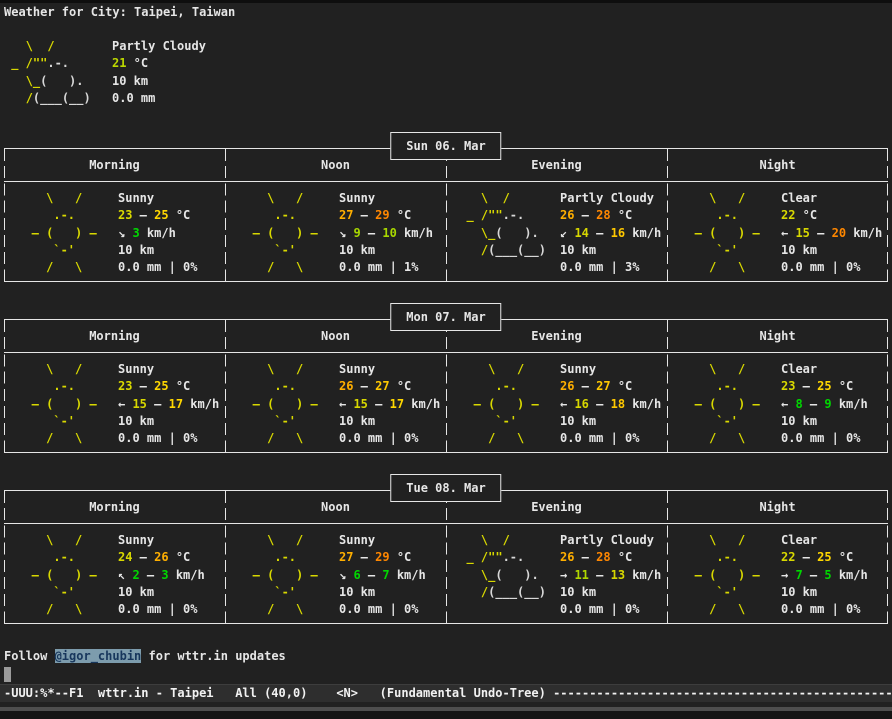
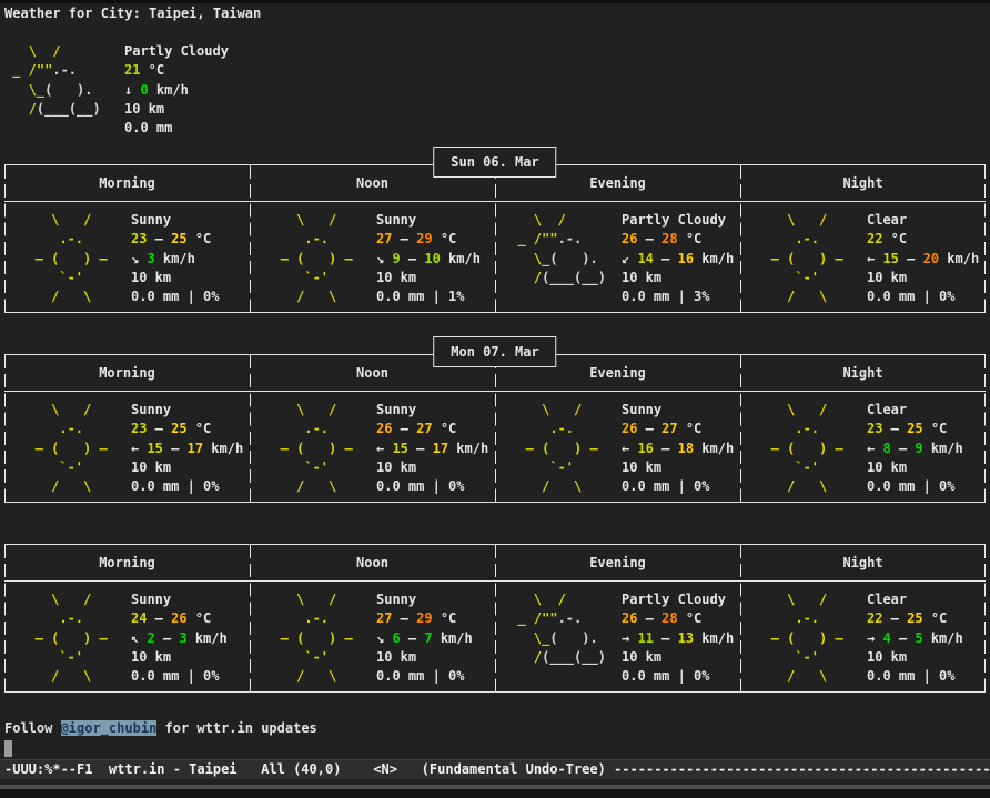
  Weather for City: Taipei, Taiwan
  \ /
  _ /"".-.
  \_( ).
  /(___(__)
  Partly Cloudy
  21 °C
+ ↓ 0 km/h
  10 km
  0.0 mm
  Sun 06. Mar
  Morning
  Noon
  Evening
  Night
  \ /
  .-.
  – ( ) –
  `-'
  / \
  Sunny
  23 – 25 °C
  ↘ 3 km/h
  10 km
  0.0 mm | 0%
  \ /
  .-.
  – ( ) –
  `-'
  / \
  Sunny
  27 – 29 °C
  ↘ 9 – 10 km/h
  10 km
  0.0 mm | 1%
  \ /
  _ /"".-.
  \_( ).
  /(___(__)
  Partly Cloudy
  26 – 28 °C
  ↙ 14 – 16 km/h
  10 km
  0.0 mm | 3%
  \ /
  .-.
  – ( ) –
  `-'
  / \
  Clear
  22 °C
  ← 15 – 20 km/h
  10 km
  0.0 mm | 0%
  Mon 07. Mar
  Morning
  Noon
  Evening
  Night
  \ /
  .-.
  – ( ) –
  `-'
  / \
  Sunny
  23 – 25 °C
  ← 15 – 17 km/h
  10 km
  0.0 mm | 0%
  \ /
  .-.
  – ( ) –
  `-'
  / \
  Sunny
  26 – 27 °C
  ← 15 – 17 km/h
  10 km
  0.0 mm | 0%
  \ /
  .-.
  – ( ) –
  `-'
  / \
  Sunny
  26 – 27 °C
  ← 16 – 18 km/h
  10 km
  0.0 mm | 0%
  \ /
  .-.
  – ( ) –
  `-'
  / \
  Clear
  23 – 25 °C
  ← 8 – 9 km/h
  10 km
  0.0 mm | 0%
- Tue 08. Mar
  Morning
  Noon
  Evening
  Night
  \ /
  .-.
  – ( ) –
  `-'
  / \
  Sunny
  24 – 26 °C
  ↖ 2 – 3 km/h
  10 km
  0.0 mm | 0%
  \ /
  .-.
  – ( ) –
  `-'
  / \
  Sunny
  27 – 29 °C
  ↘ 6 – 7 km/h
  10 km
  0.0 mm | 0%
  \ /
  _ /"".-.
  \_( ).
  /(___(__)
  Partly Cloudy
  26 – 28 °C
  → 11 – 13 km/h
  10 km
  0.0 mm | 0%
  \ /
  .-.
  – ( ) –
  `-'
  / \
  Clear
  22 – 25 °C
- → 7 – 5 km/h
+ → 4 – 5 km/h
  10 km
  0.0 mm | 0%
  Follow @igor_chubin for wttr.in updates
  -UUU:%*--F1 wttr.in - Taipei All (40,0) <N> (Fundamental Undo-Tree) -----------------------------------------------
